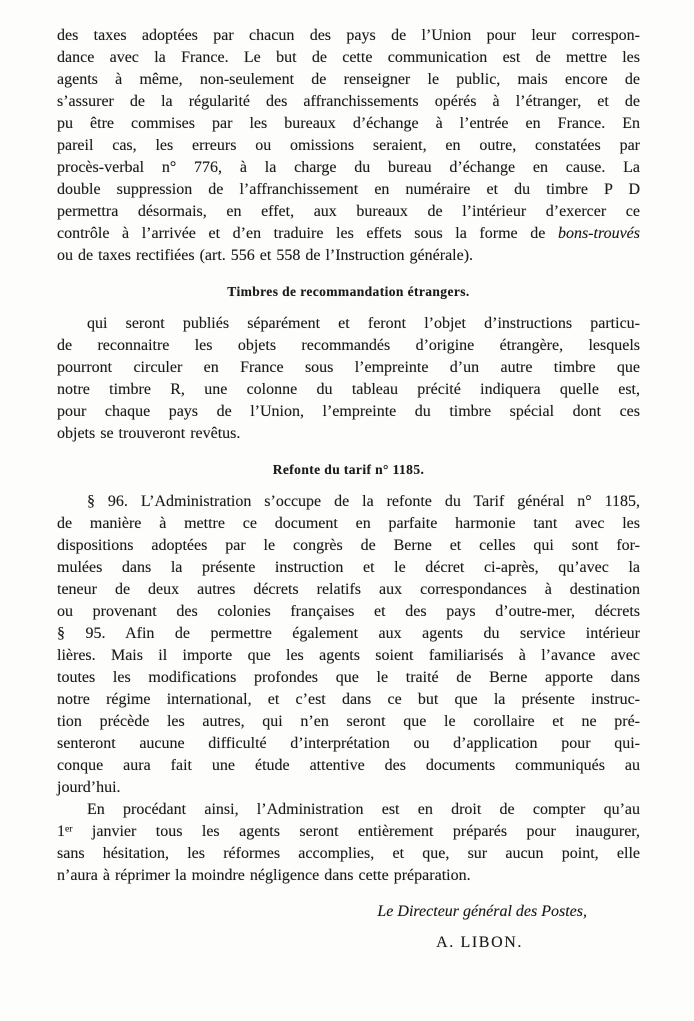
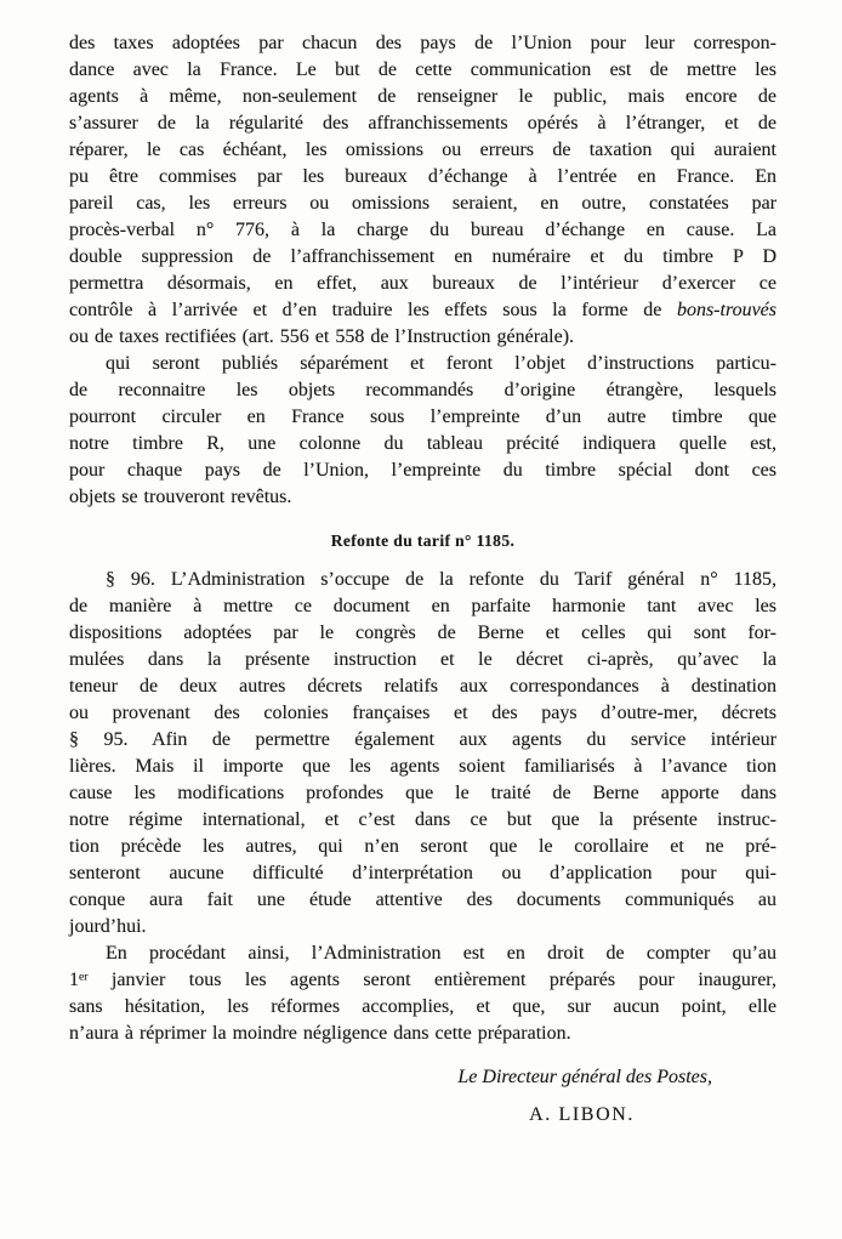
  des taxes adoptées par chacun des pays de l’Union pour leur correspon-
  dance avec la France. Le but de cette communication est de mettre les
  agents à même, non-seulement de renseigner le public, mais encore de
  s’assurer de la régularité des affranchissements opérés à l’étranger, et de
+ réparer, le cas échéant, les omissions ou erreurs de taxation qui auraient
  pu être commises par les bureaux d’échange à l’entrée en France. En
  pareil cas, les erreurs ou omissions seraient, en outre, constatées par
  procès-verbal n° 776, à la charge du bureau d’échange en cause. La
  double suppression de l’affranchissement en numéraire et du timbre P D
  permettra désormais, en effet, aux bureaux de l’intérieur d’exercer ce
  contrôle à l’arrivée et d’en traduire les effets sous la forme de bons-trouvés
  ou de taxes rectifiées (art. 556 et 558 de l’Instruction générale).
- Timbres de recommandation étrangers.
  qui seront publiés séparément et feront l’objet d’instructions particu-
  de reconnaitre les objets recommandés d’origine étrangère, lesquels
  pourront circuler en France sous l’empreinte d’un autre timbre que
  notre timbre R, une colonne du tableau précité indiquera quelle est,
  pour chaque pays de l’Union, l’empreinte du timbre spécial dont ces
  objets se trouveront revêtus.
  Refonte du tarif n° 1185.
  § 96. L’Administration s’occupe de la refonte du Tarif général n° 1185,
  de manière à mettre ce document en parfaite harmonie tant avec les
  dispositions adoptées par le congrès de Berne et celles qui sont for-
  mulées dans la présente instruction et le décret ci-après, qu’avec la
  teneur de deux autres décrets relatifs aux correspondances à destination
  ou provenant des colonies françaises et des pays d’outre-mer, décrets
  § 95. Afin de permettre également aux agents du service intérieur
- lières. Mais il importe que les agents soient familiarisés à l’avance avec
+ lières. Mais il importe que les agents soient familiarisés à l’avance tion
- toutes les modifications profondes que le traité de Berne apporte dans
+ cause les modifications profondes que le traité de Berne apporte dans
  notre régime international, et c’est dans ce but que la présente instruc-
  tion précède les autres, qui n’en seront que le corollaire et ne pré-
  senteront aucune difficulté d’interprétation ou d’application pour qui-
  conque aura fait une étude attentive des documents communiqués au
  jourd’hui.
  En procédant ainsi, l’Administration est en droit de compter qu’au
  1er janvier tous les agents seront entièrement préparés pour inaugurer,
  sans hésitation, les réformes accomplies, et que, sur aucun point, elle
  n’aura à réprimer la moindre négligence dans cette préparation.
  Le Directeur général des Postes,
  A. LIBON.
